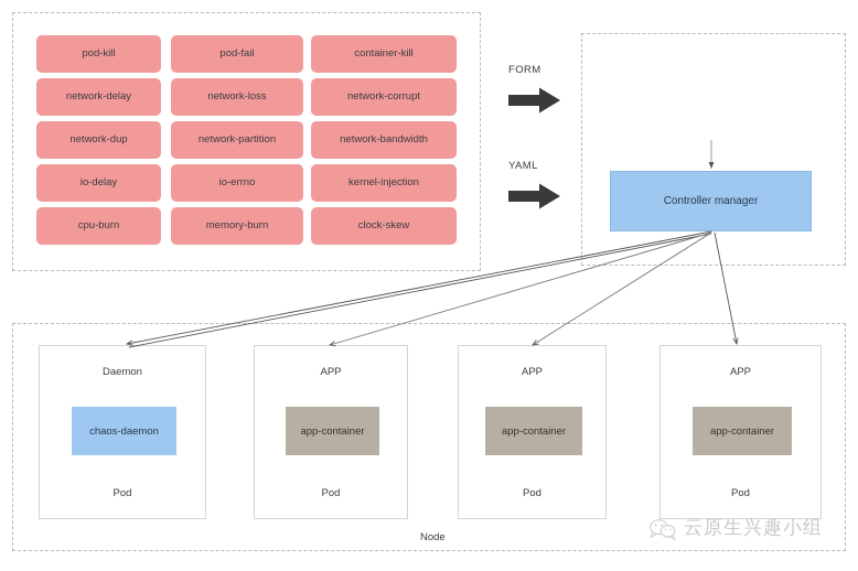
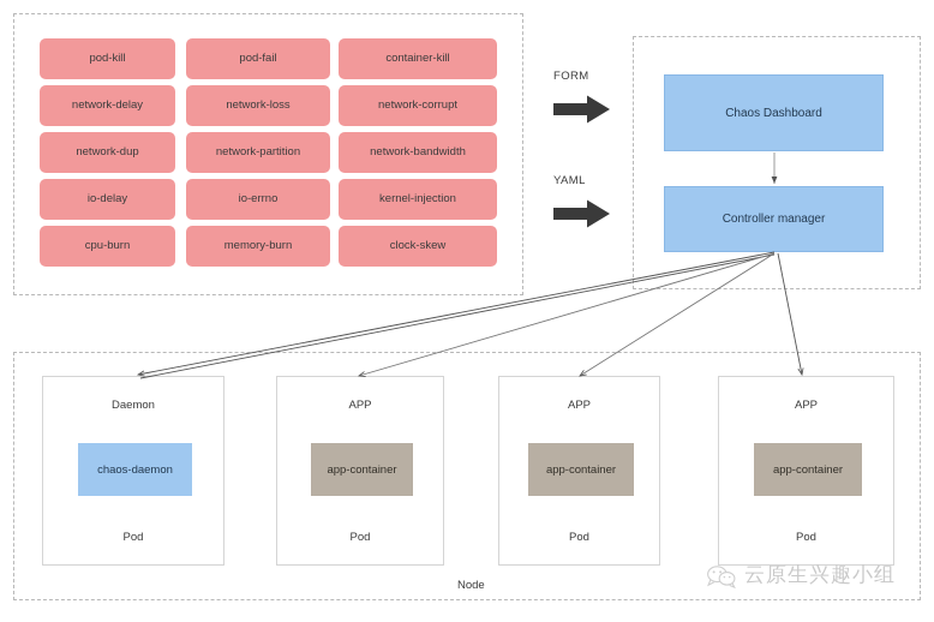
  pod-kill
  pod-fail
  container-kill
  network-delay
  network-loss
  network-corrupt
  network-dup
  network-partition
  network-bandwidth
  io-delay
  io-errno
  kernel-injection
  cpu-burn
  memory-burn
  clock-skew
  FORM
  YAML
+ Chaos Dashboard
  Controller manager
  Daemon
  chaos-daemon
  Pod
  APP
  app-container
  Pod
  APP
  app-container
  Pod
  APP
  app-container
  Pod
  Node
  云原生兴趣小组
